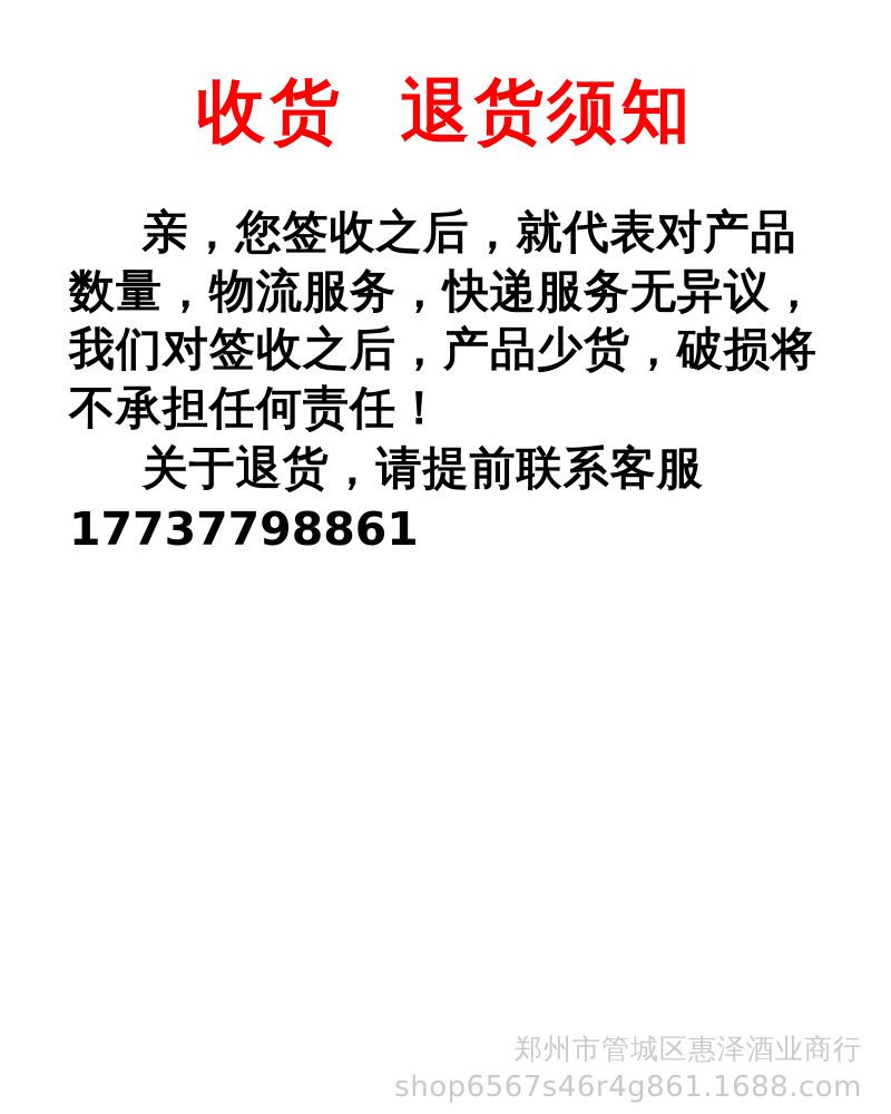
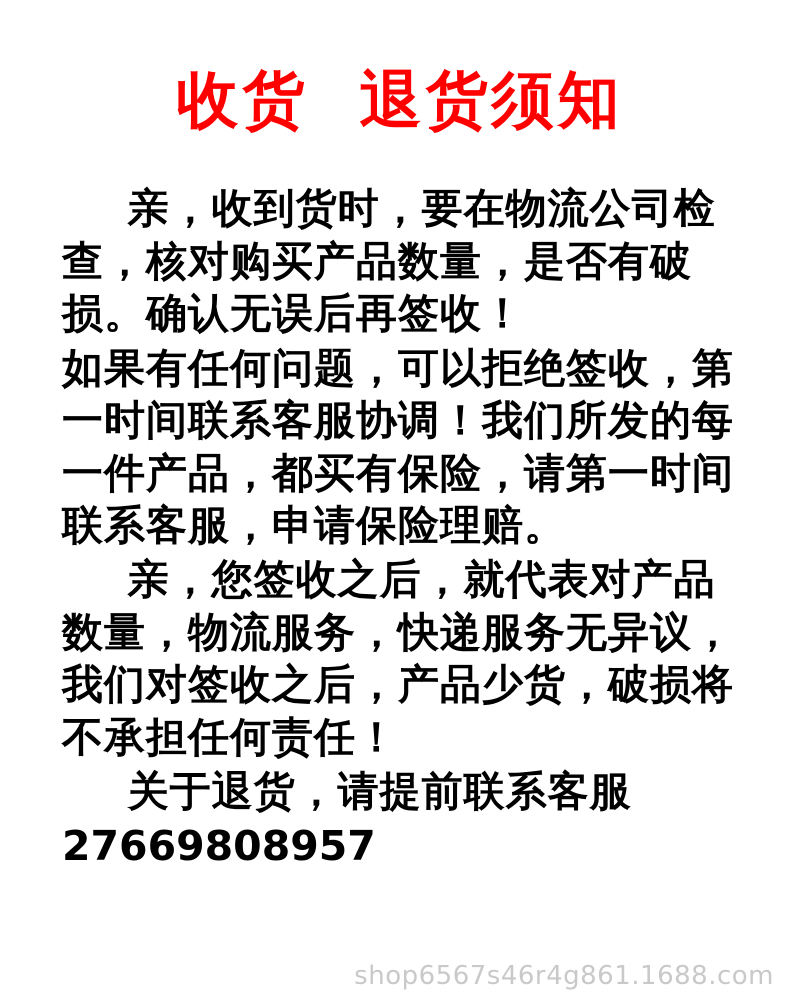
  收货 退货须知
+ 亲，收到货时，要在物流公司检查，核对购买产品数量，是否有破损。确认无误后再签收！
+ 如果有任何问题，可以拒绝签收，第一时间联系客服协调！我们所发的每一件产品，都买有保险，请第一时间联系客服，申请保险理赔。
  亲，您签收之后，就代表对产品数量，物流服务，快递服务无异议，我们对签收之后，产品少货，破损将不承担任何责任！
  关于退货，请提前联系客服
- 17737798861
+ 27669808957
- 郑州市管城区惠泽酒业商行
  shop6567s46r4g861.1688.com
